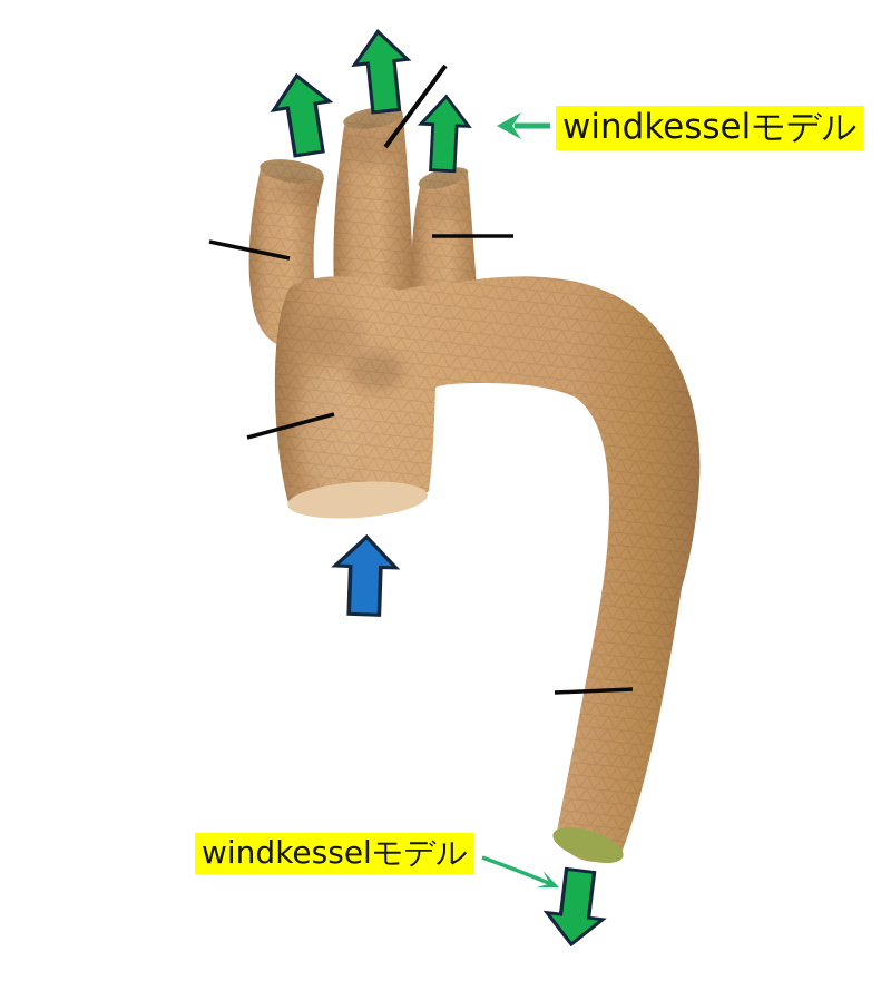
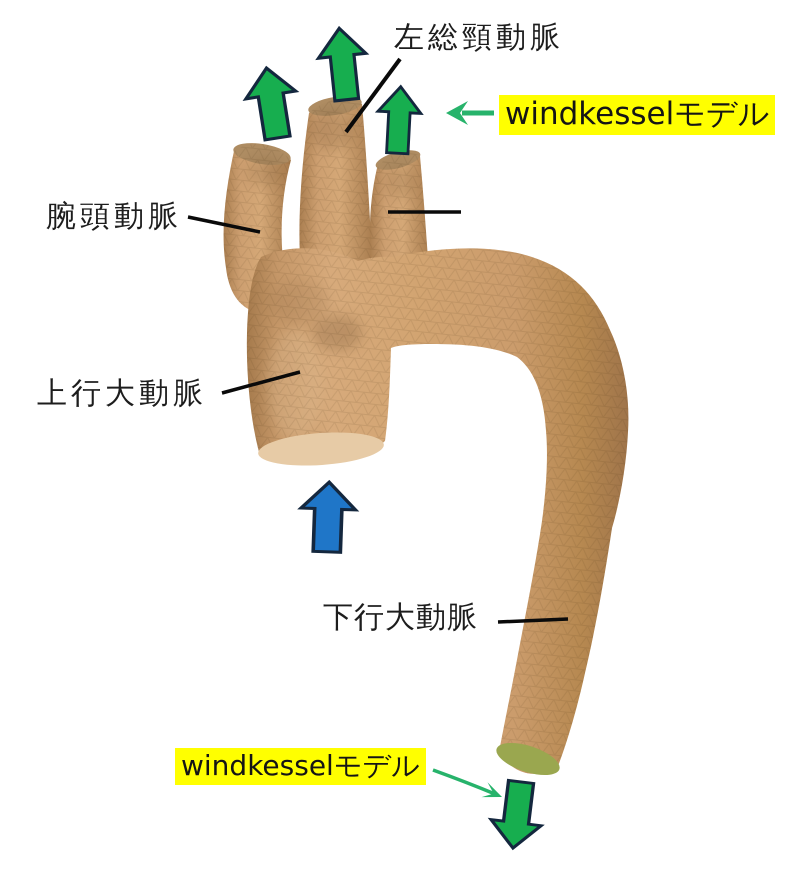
+ 左総頸動脈
+ 腕頭動脈
+ 上行大動脈
+ 下行大動脈
  windkesselモデル
  windkesselモデル
